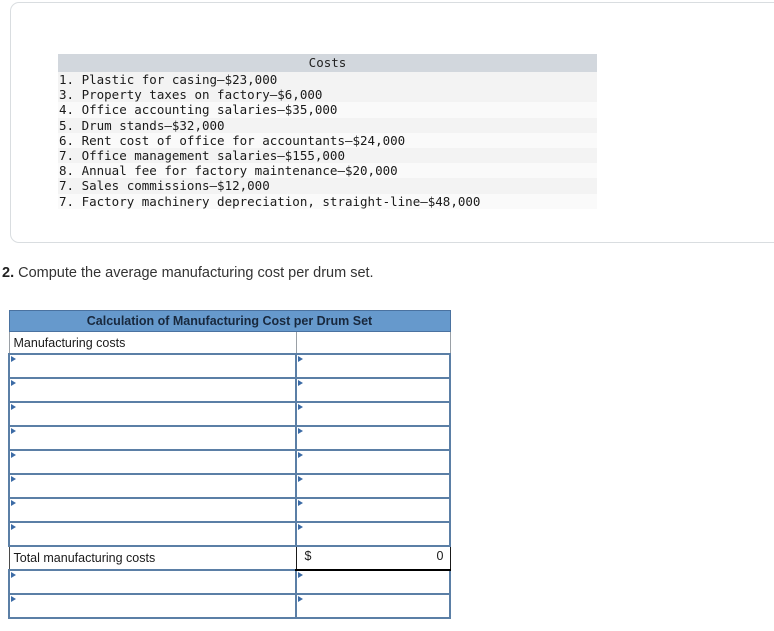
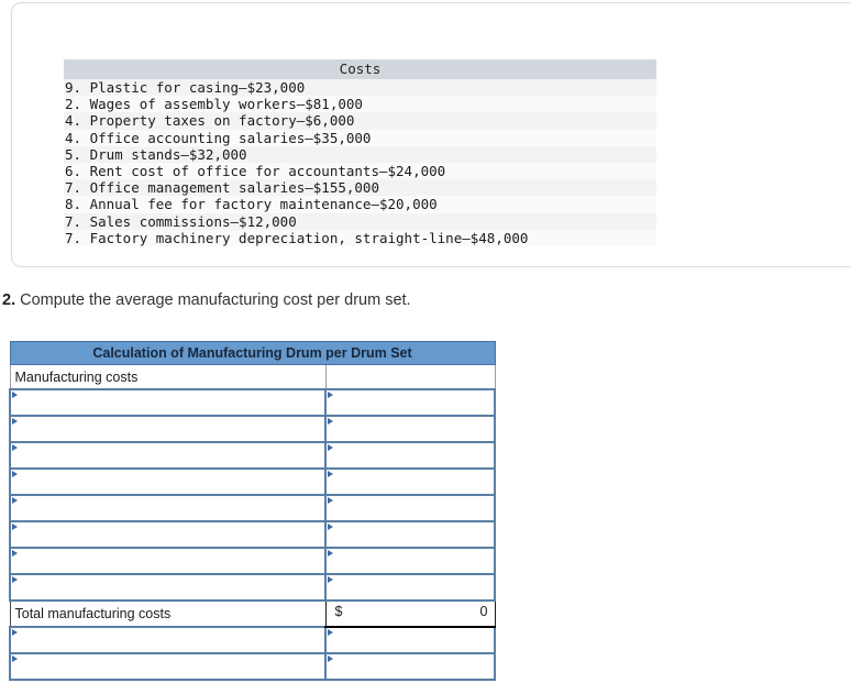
  Costs
- 1. Plastic for casing–$23,000
+ 9. Plastic for casing–$23,000
+ 2. Wages of assembly workers–$81,000
- 3. Property taxes on factory–$6,000
+ 4. Property taxes on factory–$6,000
  4. Office accounting salaries–$35,000
  5. Drum stands–$32,000
  6. Rent cost of office for accountants–$24,000
  7. Office management salaries–$155,000
  8. Annual fee for factory maintenance–$20,000
  7. Sales commissions–$12,000
  7. Factory machinery depreciation, straight-line–$48,000
  2. Compute the average manufacturing cost per drum set.
- Calculation of Manufacturing Cost per Drum Set
+ Calculation of Manufacturing Drum per Drum Set
  Manufacturing costs
  Total manufacturing costs	$ 0
